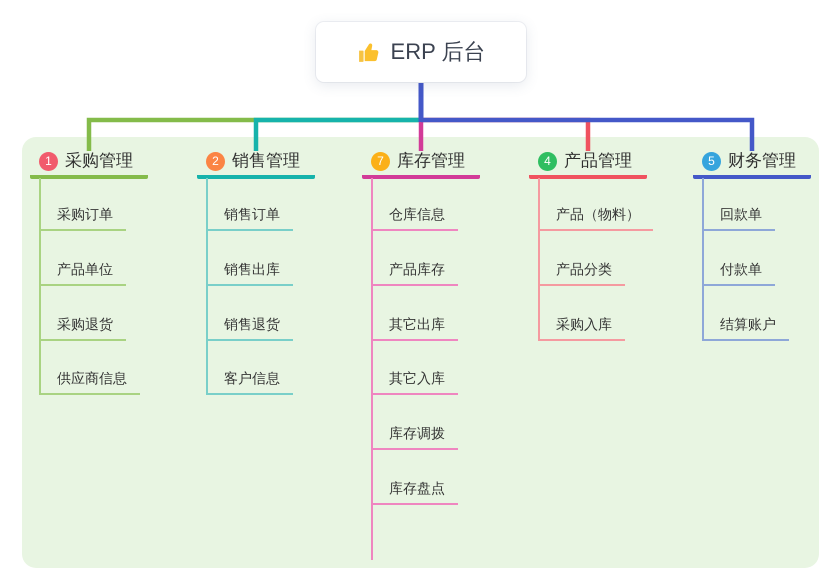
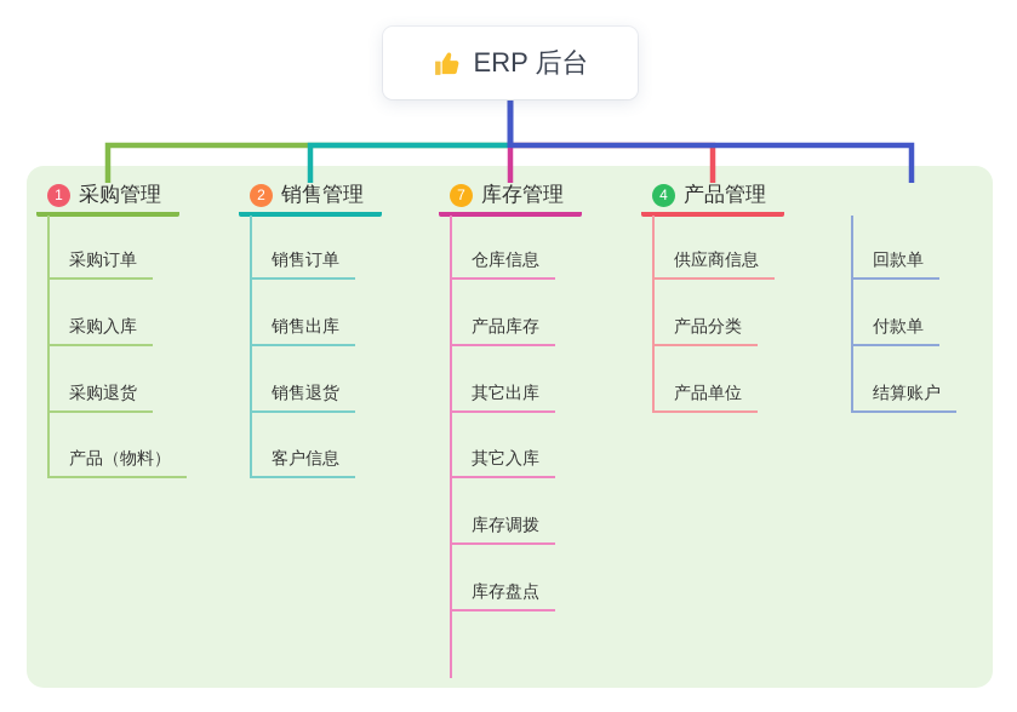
  ERP 后台
  1
  采购管理
  采购订单
- 产品单位
+ 采购入库
  采购退货
- 供应商信息
+ 产品（物料）
  2
  销售管理
  销售订单
  销售出库
  销售退货
  客户信息
  7
  库存管理
  仓库信息
  产品库存
  其它出库
  其它入库
  库存调拨
  库存盘点
  4
  产品管理
- 产品（物料）
+ 供应商信息
  产品分类
- 采购入库
+ 产品单位
- 5
- 财务管理
  回款单
  付款单
  结算账户
